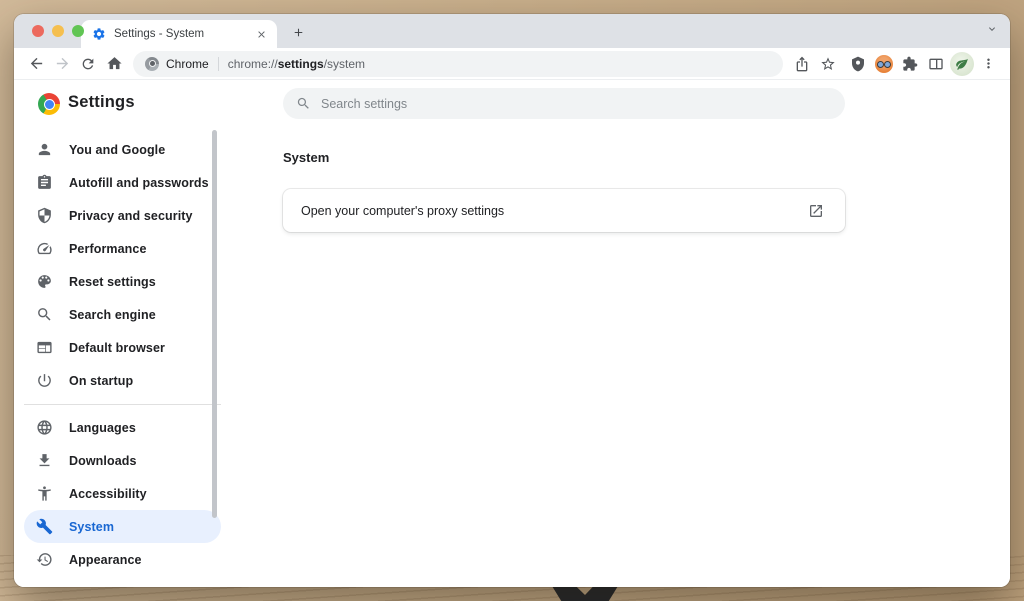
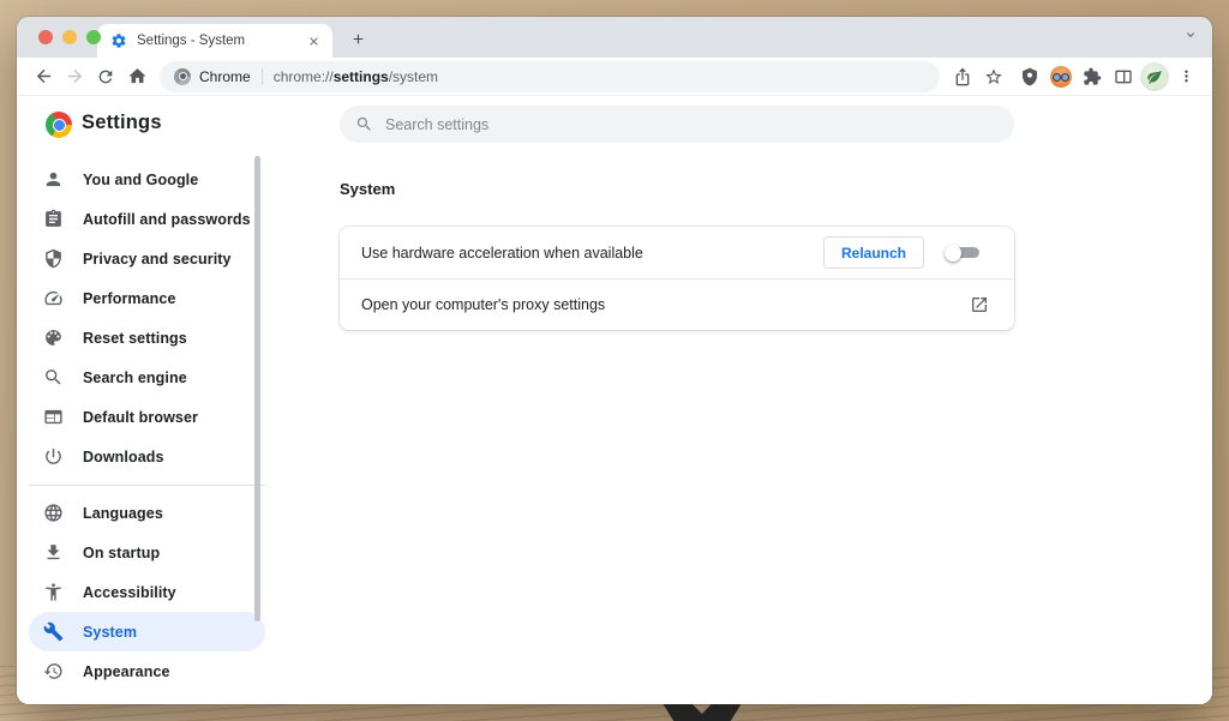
  Settings - System
  Chrome
  chrome://settings/system
  Settings
  Search settings
  You and Google
  Autofill and passwords
  Privacy and security
  Performance
  Reset settings
  Search engine
  Default browser
- On startup
+ Downloads
  Languages
- Downloads
+ On startup
  Accessibility
  System
  Appearance
  System
+ Use hardware acceleration when available
+ Relaunch
  Open your computer's proxy settings
